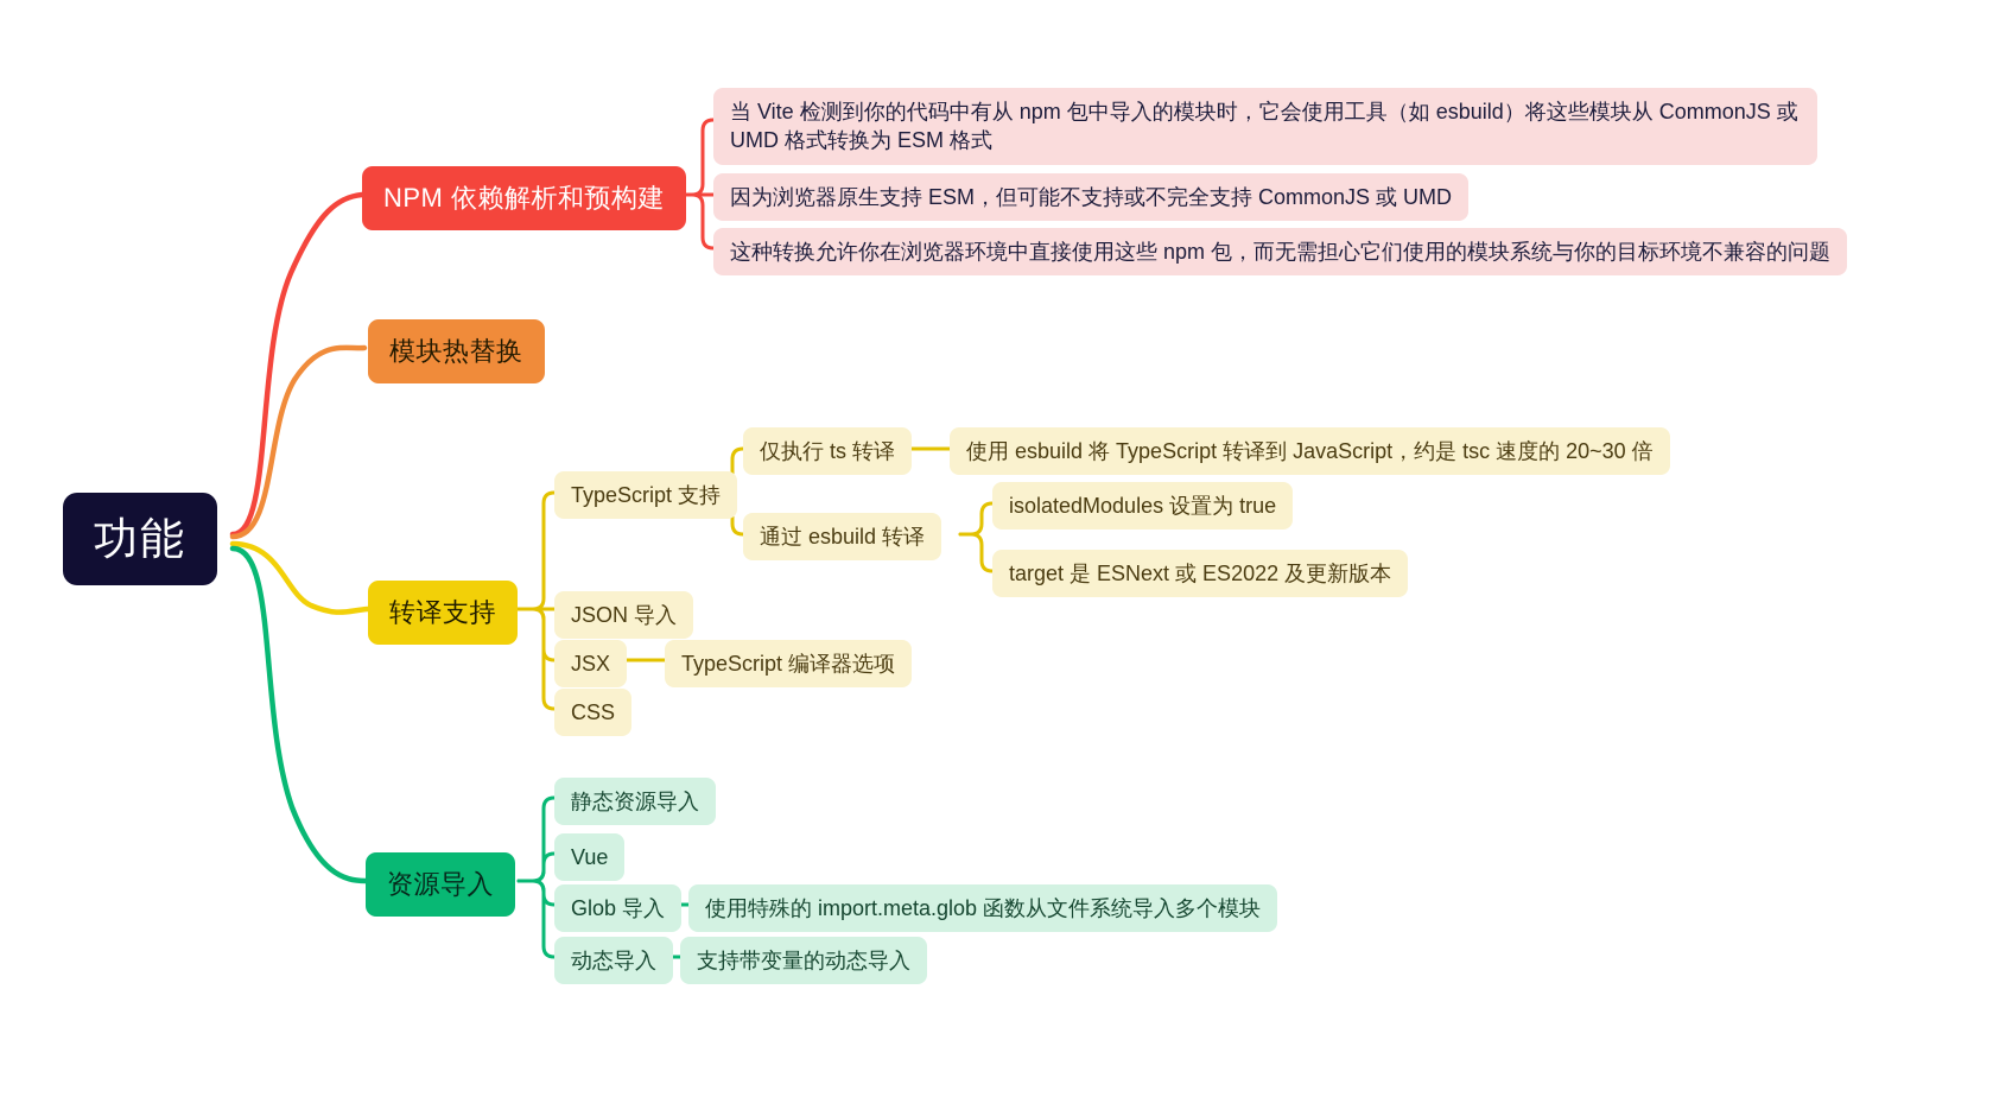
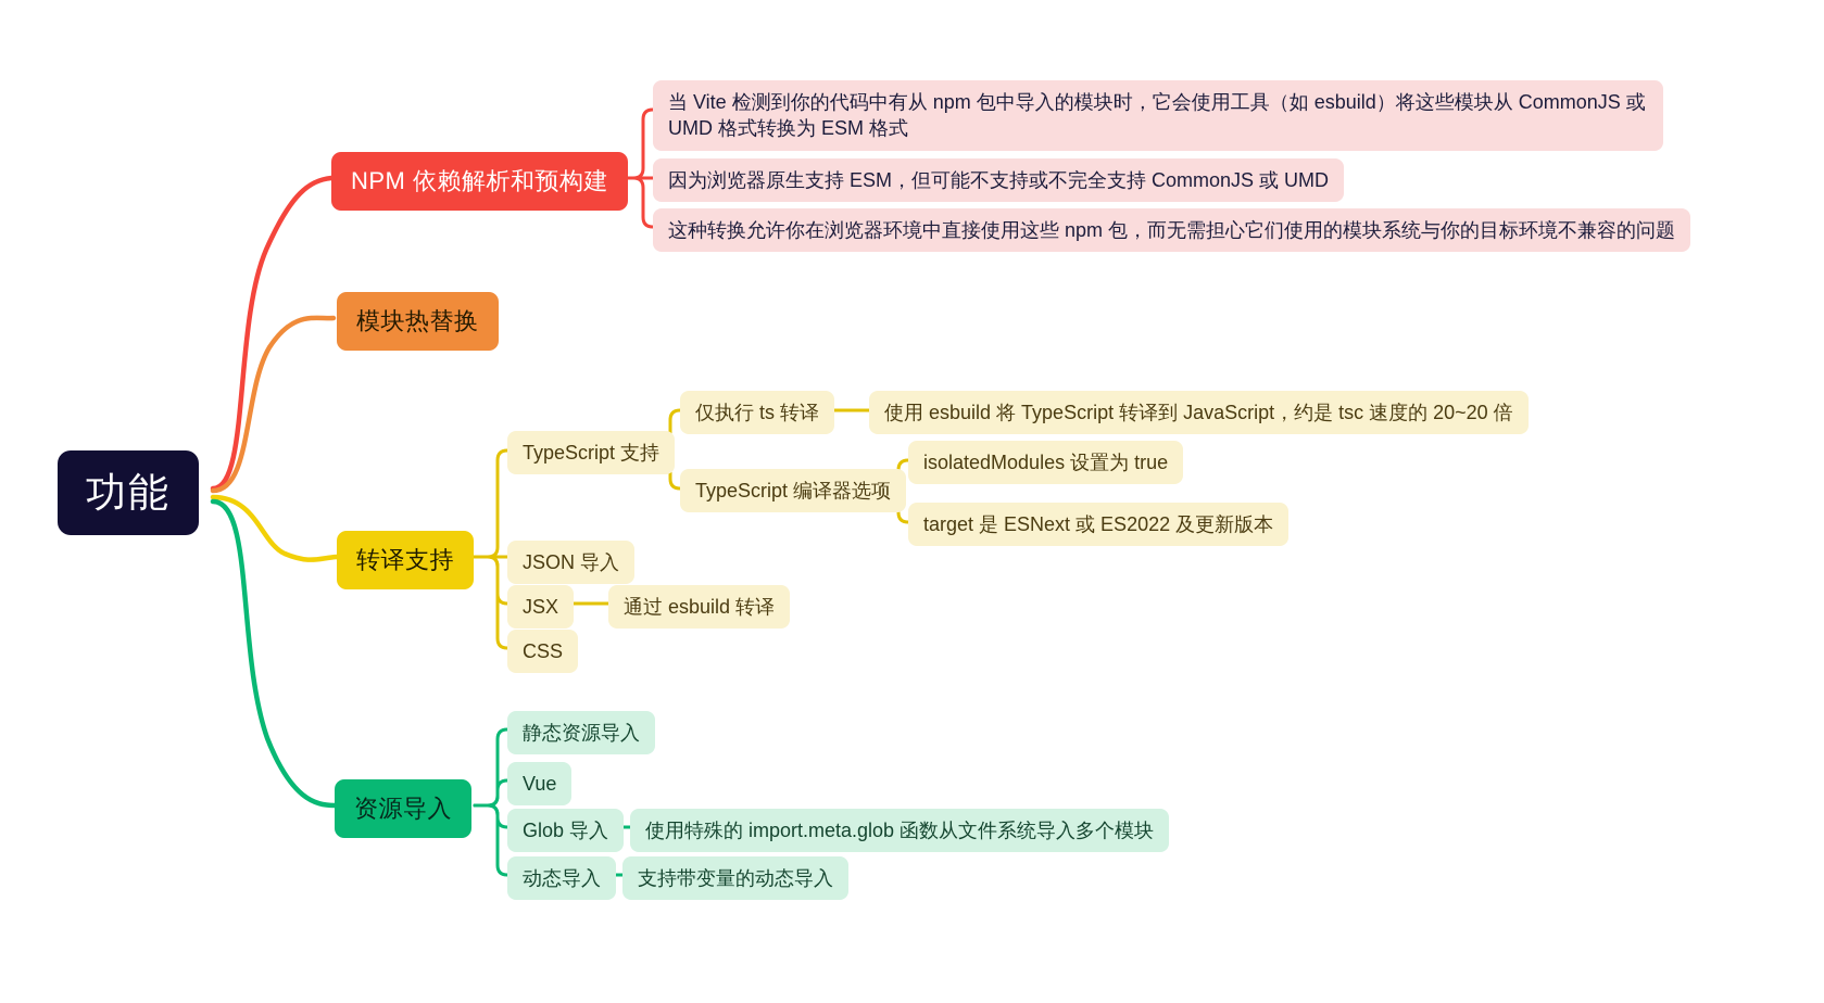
  功能
  NPM 依赖解析和预构建
  当 Vite 检测到你的代码中有从 npm 包中导入的模块时，它会使用工具（如 esbuild）将这些模块从 CommonJS 或 UMD 格式转换为 ESM 格式
  因为浏览器原生支持 ESM，但可能不支持或不完全支持 CommonJS 或 UMD
  这种转换允许你在浏览器环境中直接使用这些 npm 包，而无需担心它们使用的模块系统与你的目标环境不兼容的问题
  模块热替换
  转译支持
  TypeScript 支持
  仅执行 ts 转译
- 使用 esbuild 将 TypeScript 转译到 JavaScript，约是 tsc 速度的 20~30 倍
+ 使用 esbuild 将 TypeScript 转译到 JavaScript，约是 tsc 速度的 20~20 倍
- 通过 esbuild 转译
+ TypeScript 编译器选项
  isolatedModules 设置为 true
  target 是 ESNext 或 ES2022 及更新版本
  JSON 导入
  JSX
- TypeScript 编译器选项
+ 通过 esbuild 转译
  CSS
  资源导入
  静态资源导入
  Vue
  Glob 导入
  使用特殊的 import.meta.glob 函数从文件系统导入多个模块
  动态导入
  支持带变量的动态导入
